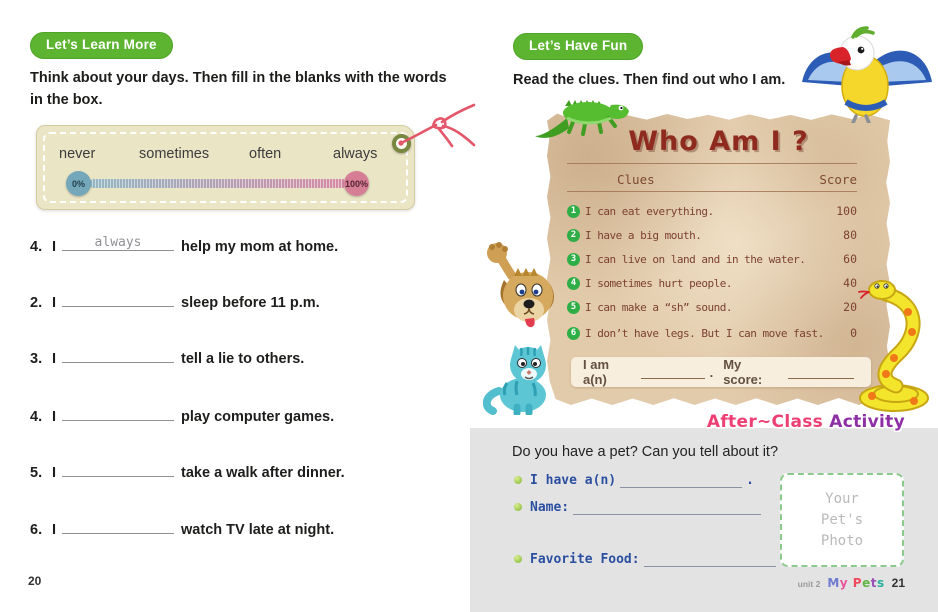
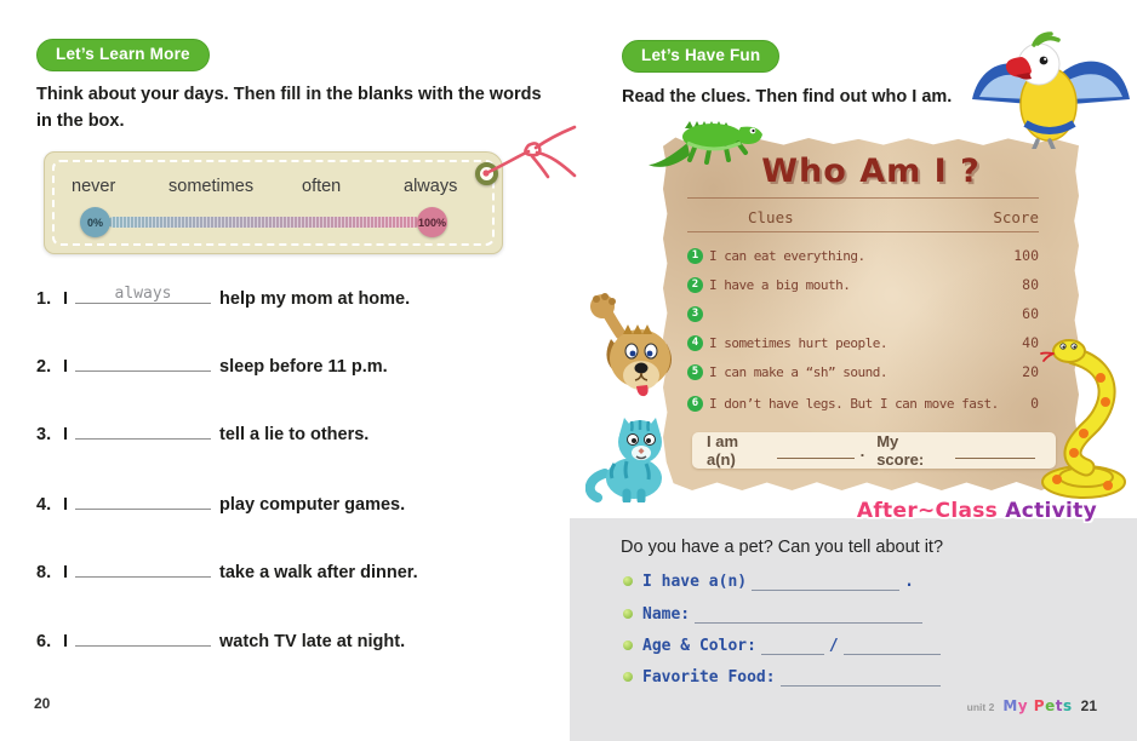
  Let’s Learn More
  Think about your days. Then fill in the blanks with the words in the box.
  never
  sometimes
  often
  always
  0%
  100%
- 4. I
+ 1. I
  always
  help my mom at home.
  2. I sleep before 11 p.m.
  3. I tell a lie to others.
  4. I play computer games.
- 5. I take a walk after dinner.
+ 8. I take a walk after dinner.
  6. I watch TV late at night.
  20
  Let’s Have Fun
  Read the clues. Then find out who I am.
  Who Am I ?
  Clues
  Score
  1
  I can eat everything.
  100
  2
  I have a big mouth.
  80
  3
- I can live on land and in the water.
  60
  4
  I sometimes hurt people.
  40
  5
  I can make a “sh” sound.
  20
  6
  I don’t have legs. But I can move fast.
  0
  I am a(n)
  .
  My score:
  After~Class Activity
  Do you have a pet? Can you tell about it?
  I have a(n)
  .
  Name:
+ Age & Color:
+ /
  Favorite Food:
- Your Pet's Photo
  unit 2
  My Pets
  21
